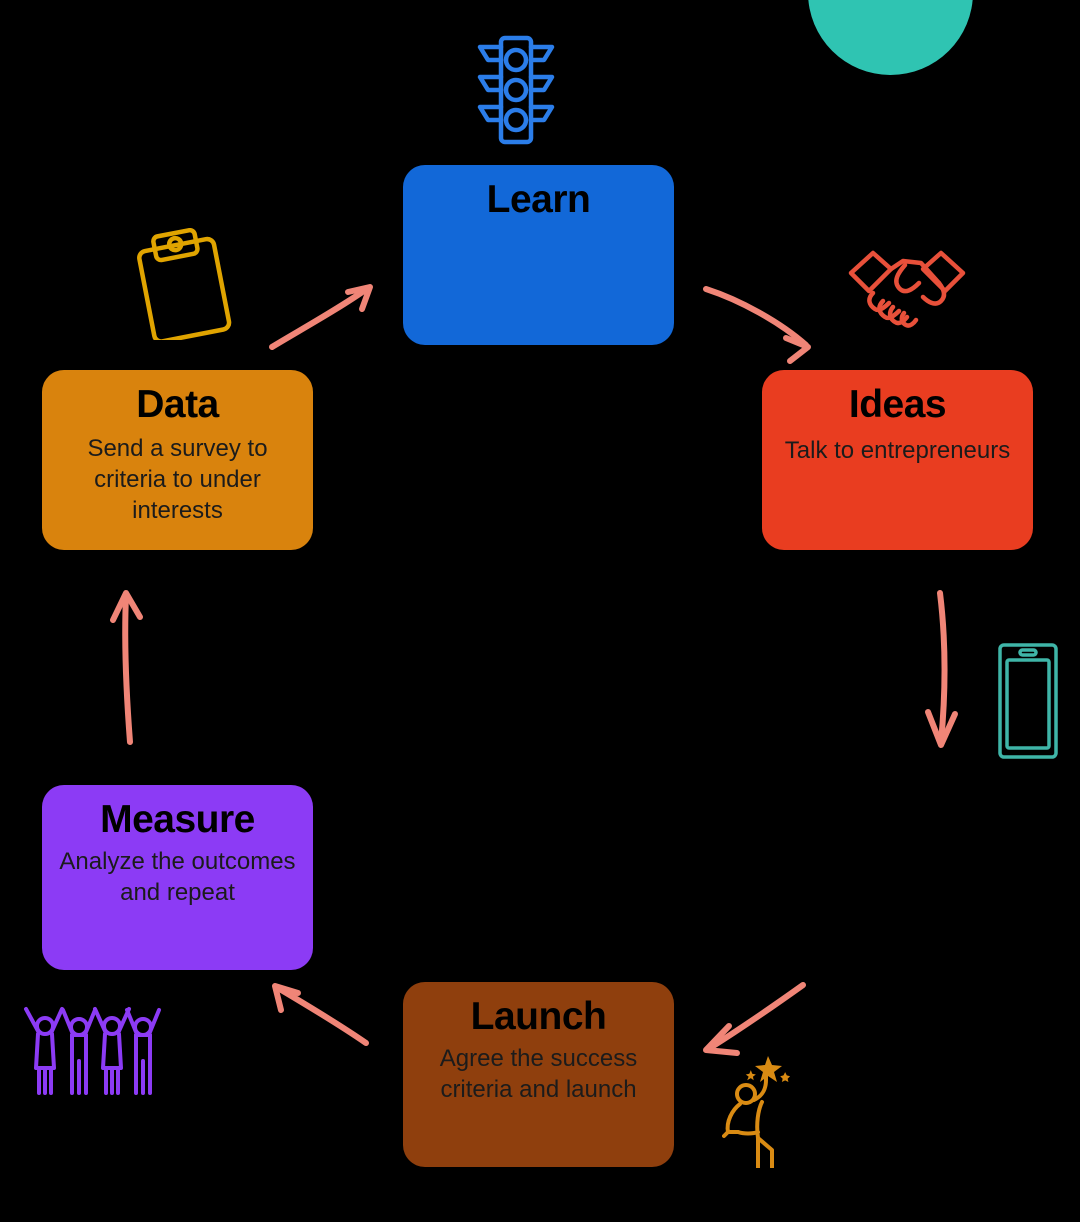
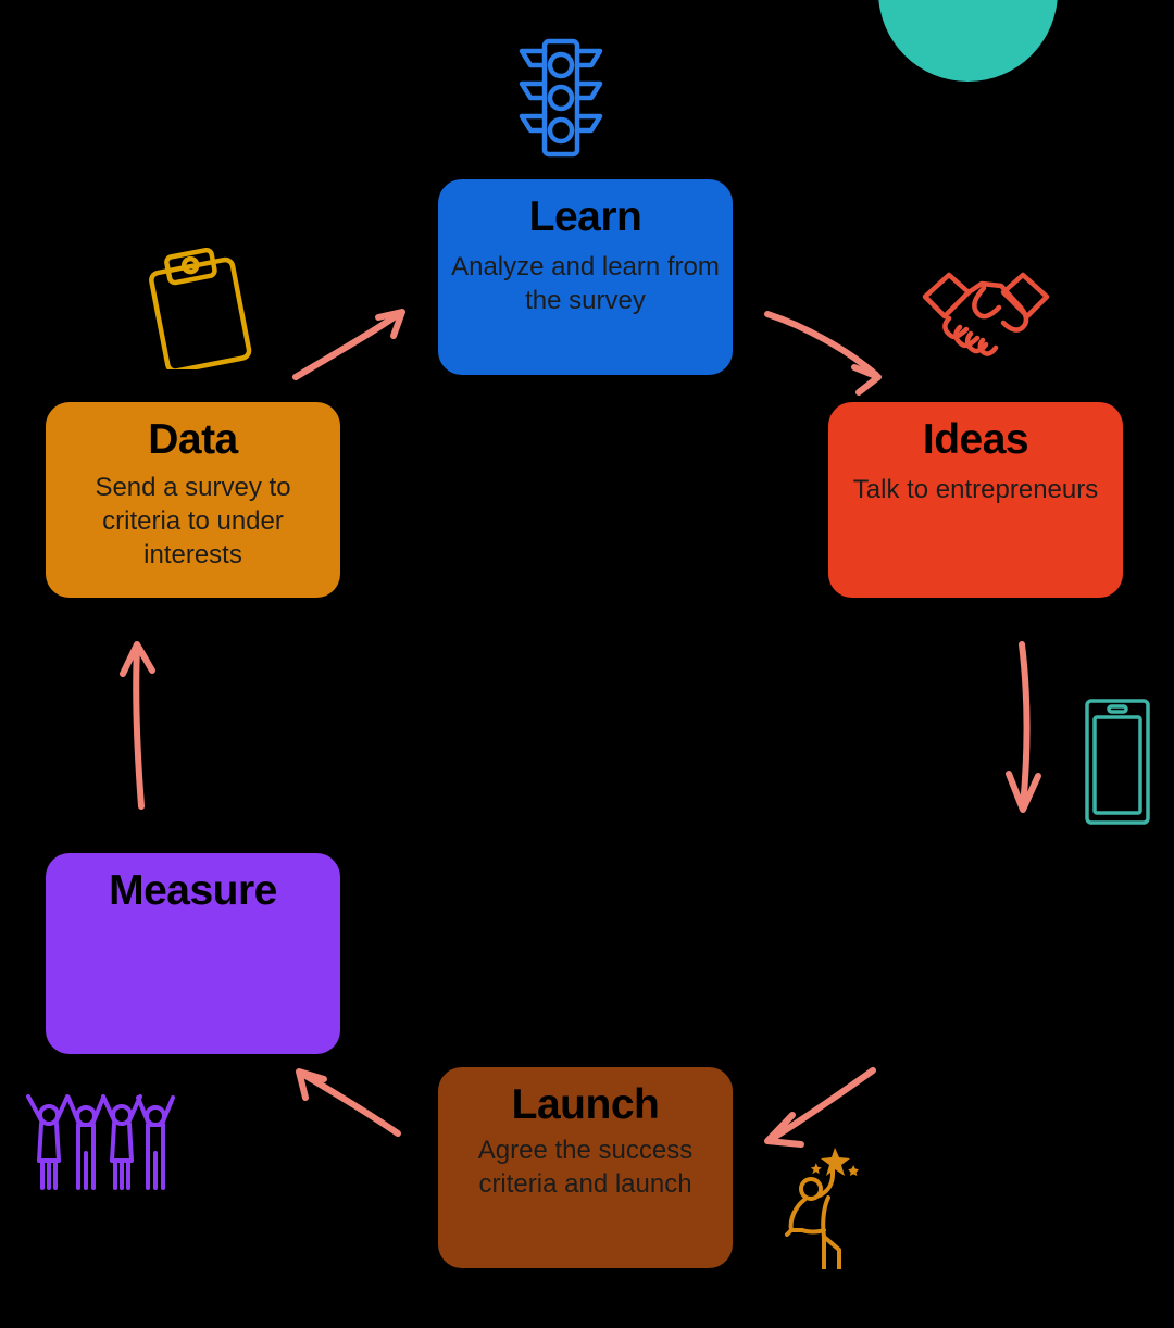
  Learn
+ Analyze and learn from the survey
  Ideas
  Talk to entrepreneurs
  Launch
  Agree the success criteria and launch
  Measure
- Analyze the outcomes and repeat
  Data
  Send a survey to criteria to under interests
